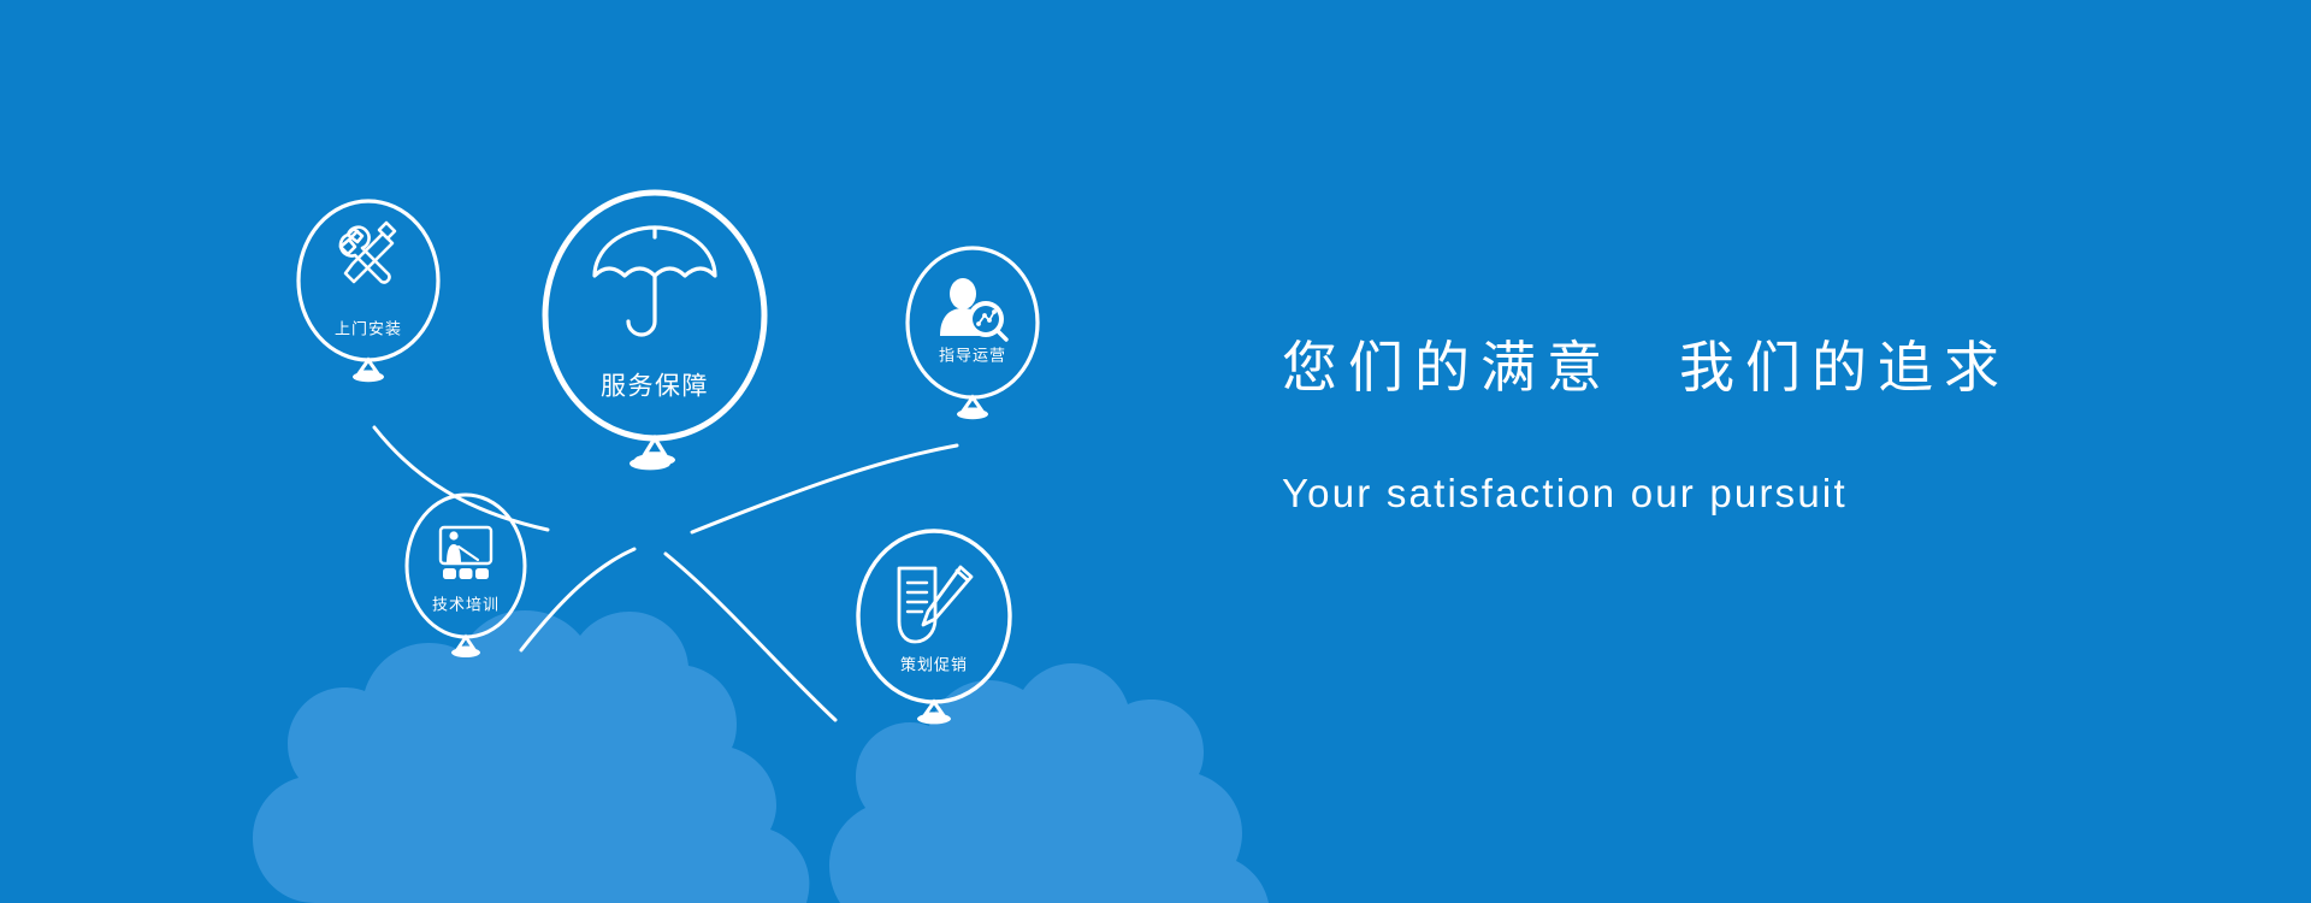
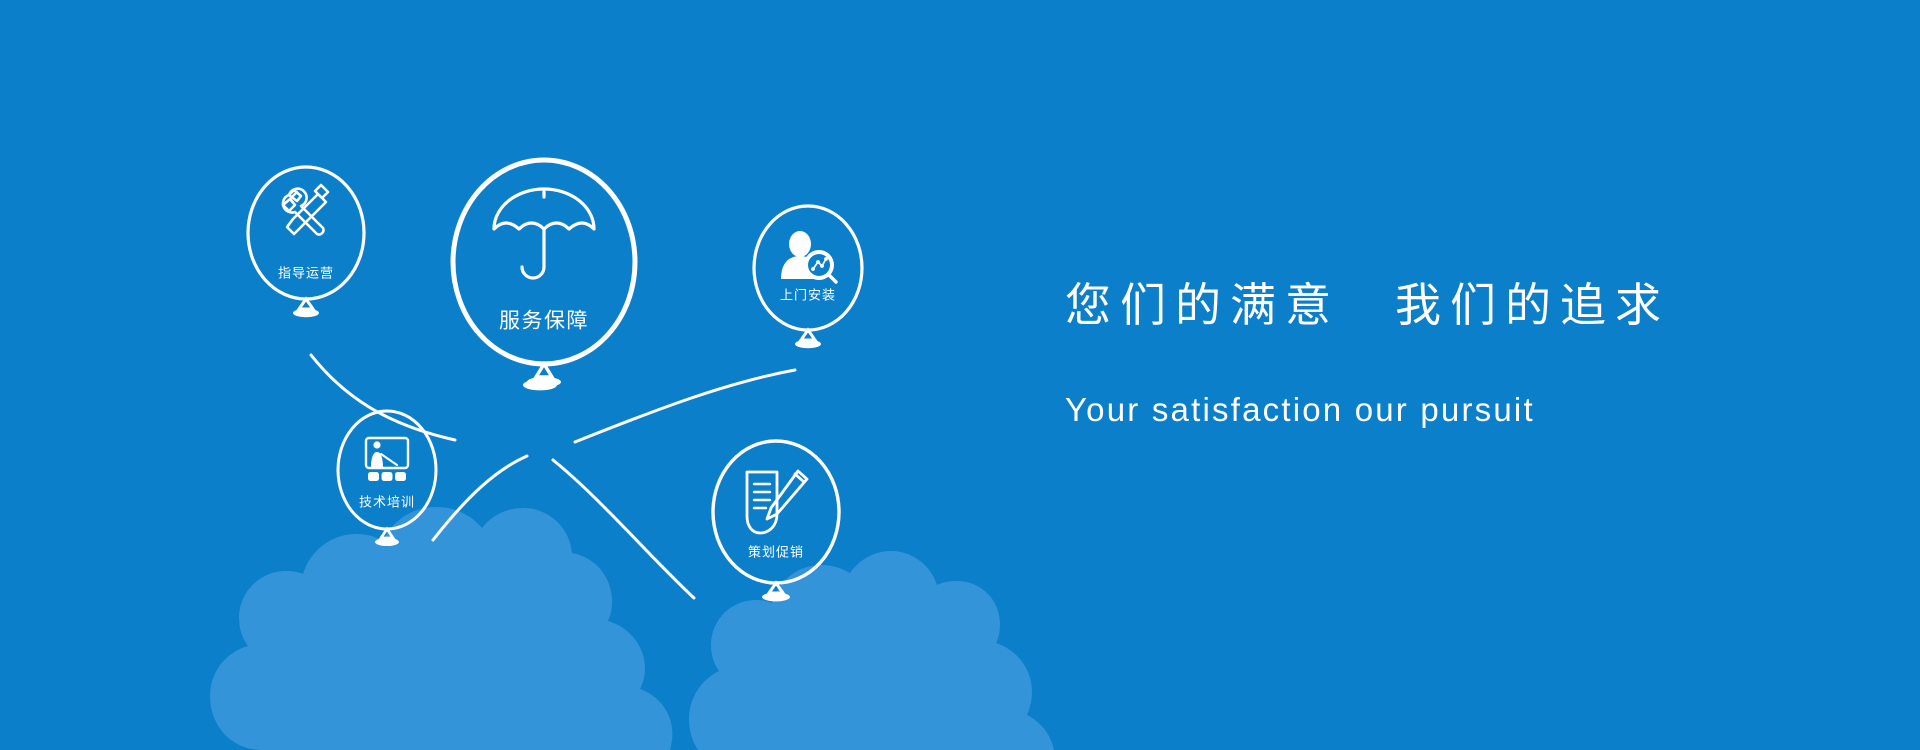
- 上门安装
+ 指导运营
  服务保障
- 指导运营
+ 上门安装
  技术培训
  策划促销
  您们的满意 我们的追求
  Your satisfaction our pursuit
